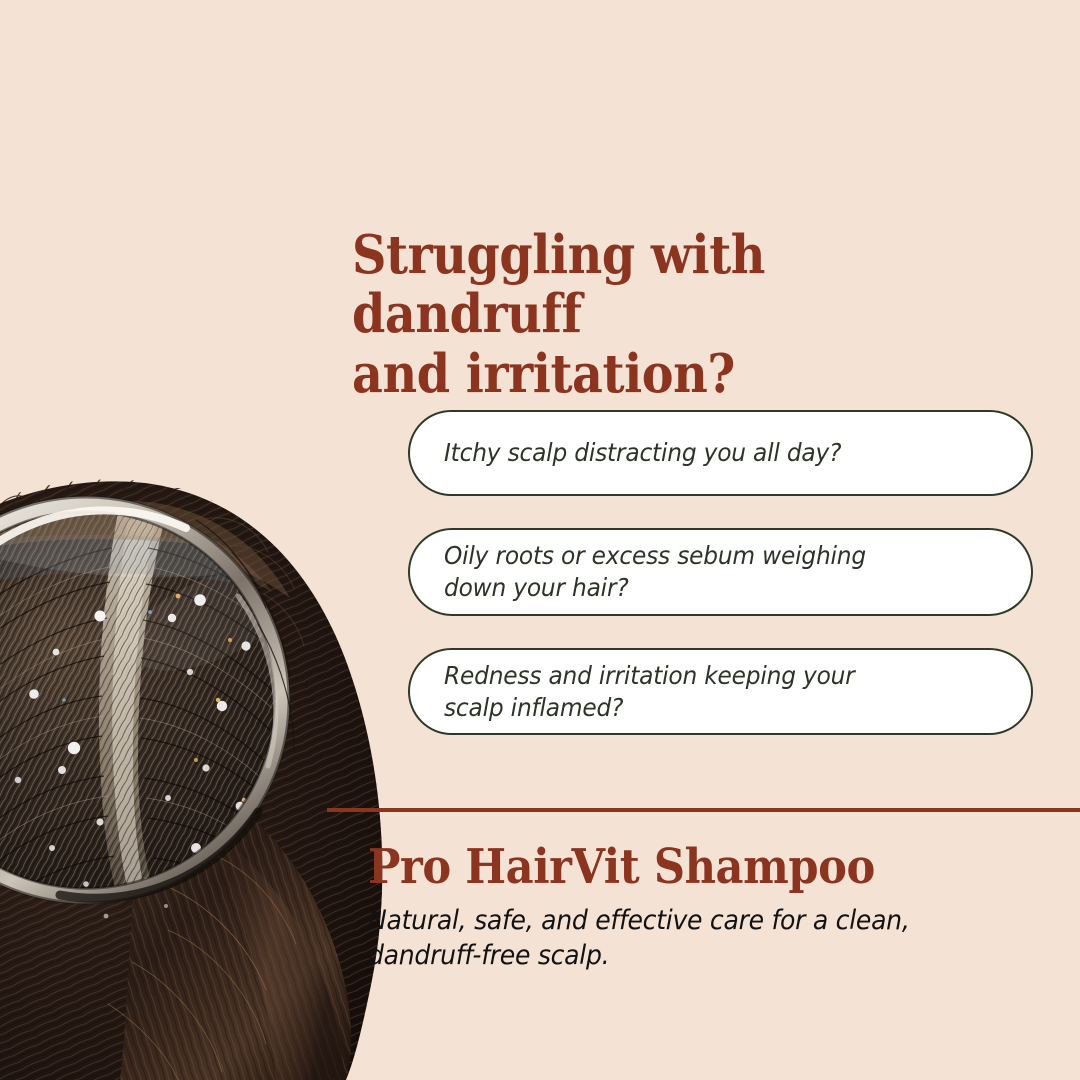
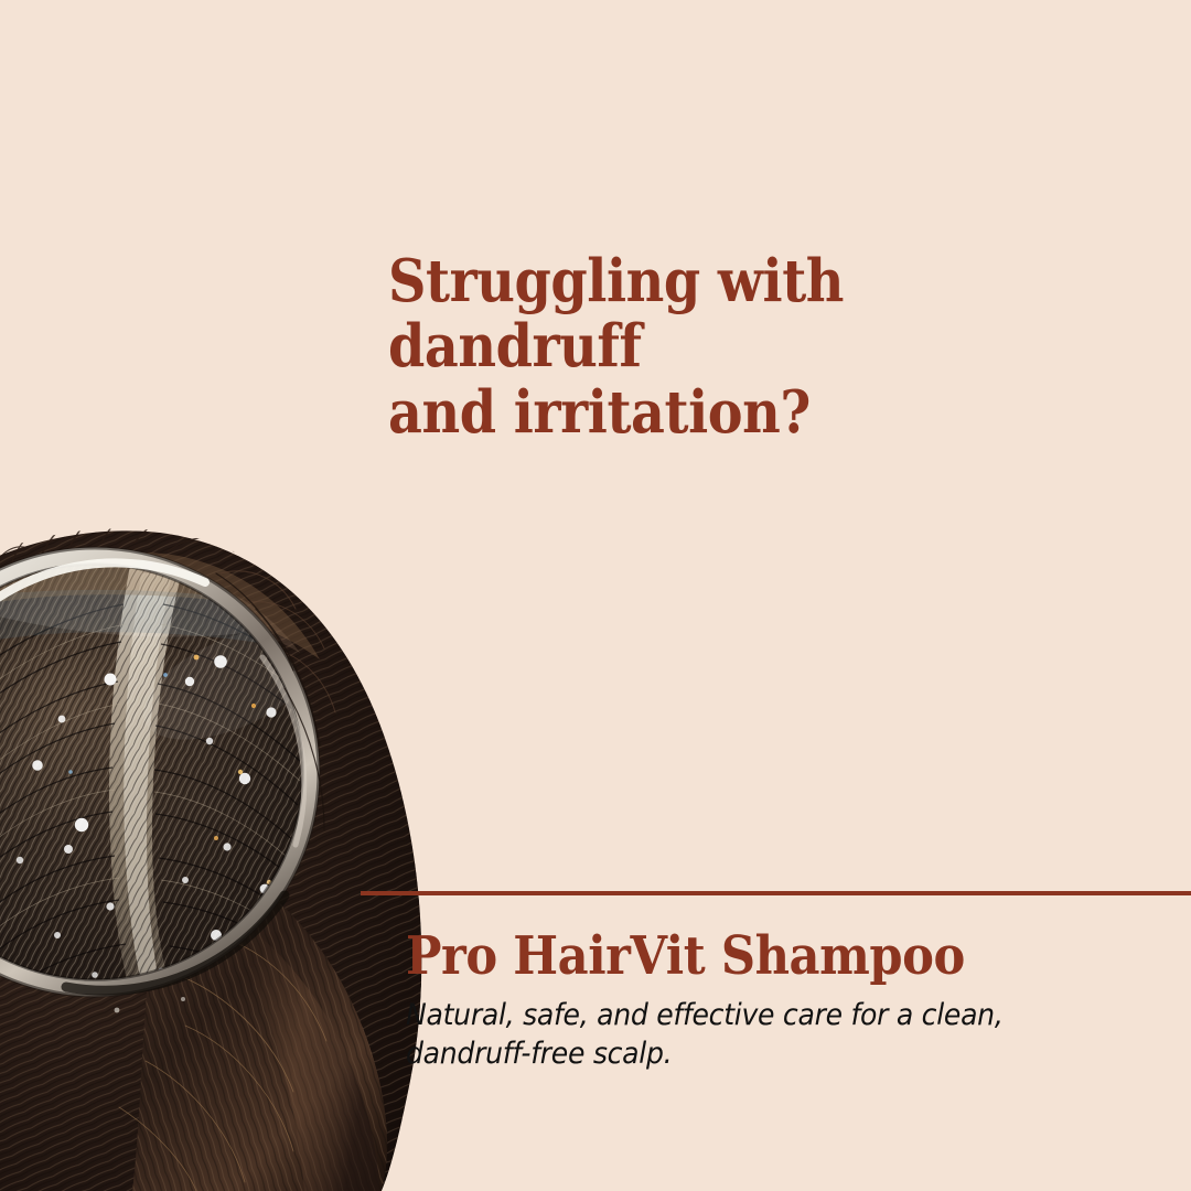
  Struggling with dandruff
  and irritation?
- Itchy scalp distracting you all day?
- Oily roots or excess sebum weighing
- down your hair?
- Redness and irritation keeping your
- scalp inflamed?
  Pro HairVit Shampoo
  Natural, safe, and effective care for a clean,
  dandruff-free scalp.
